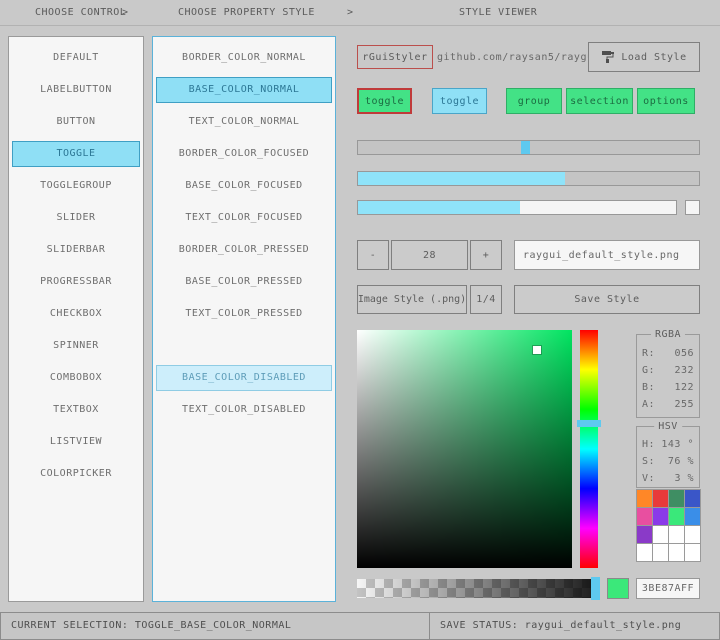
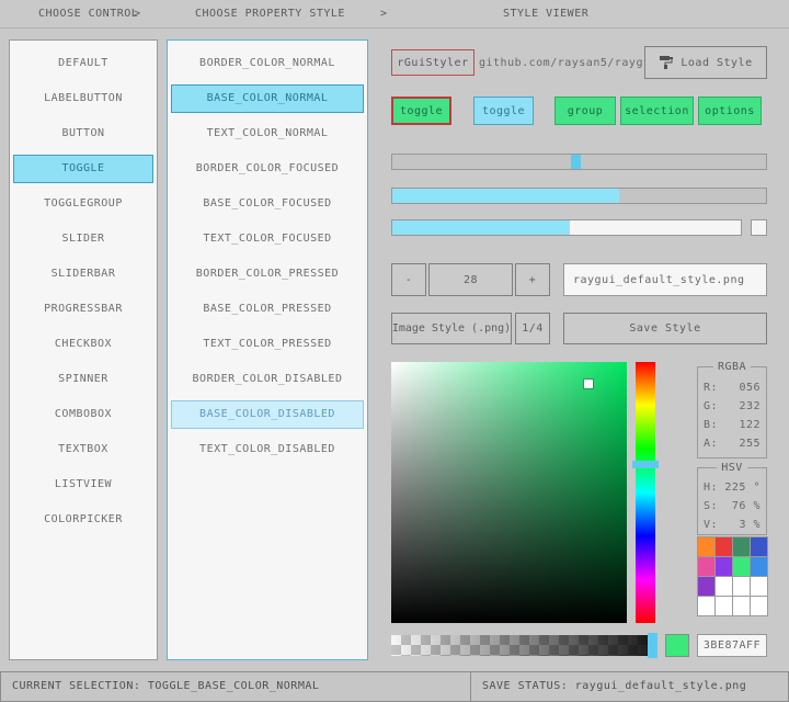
  CHOOSE CONTROL
  >
  CHOOSE PROPERTY STYLE
  >
  STYLE VIEWER
  DEFAULT
  LABELBUTTON
  BUTTON
  TOGGLE
  TOGGLEGROUP
  SLIDER
  SLIDERBAR
  PROGRESSBAR
  CHECKBOX
  SPINNER
  COMBOBOX
  TEXTBOX
  LISTVIEW
  COLORPICKER
  BORDER_COLOR_NORMAL
  BASE_COLOR_NORMAL
  TEXT_COLOR_NORMAL
  BORDER_COLOR_FOCUSED
  BASE_COLOR_FOCUSED
  TEXT_COLOR_FOCUSED
  BORDER_COLOR_PRESSED
  BASE_COLOR_PRESSED
  TEXT_COLOR_PRESSED
+ BORDER_COLOR_DISABLED
  BASE_COLOR_DISABLED
  TEXT_COLOR_DISABLED
  rGuiStyler
  github.com/raysan5/rayg
  Load Style
  toggle
  toggle
  group
  selection
  options
  -
  28
  +
  raygui_default_style.png
  Image Style (.png)
  1/4
  Save Style
  RGBA
  R:
  056
  G:
  232
  B:
  122
  A:
  255
  HSV
  H:
- 143 °
+ 225 °
  S:
  76 %
  V:
  3 %
  3BE87AFF
  CURRENT SELECTION: TOGGLE_BASE_COLOR_NORMAL
  SAVE STATUS: raygui_default_style.png
